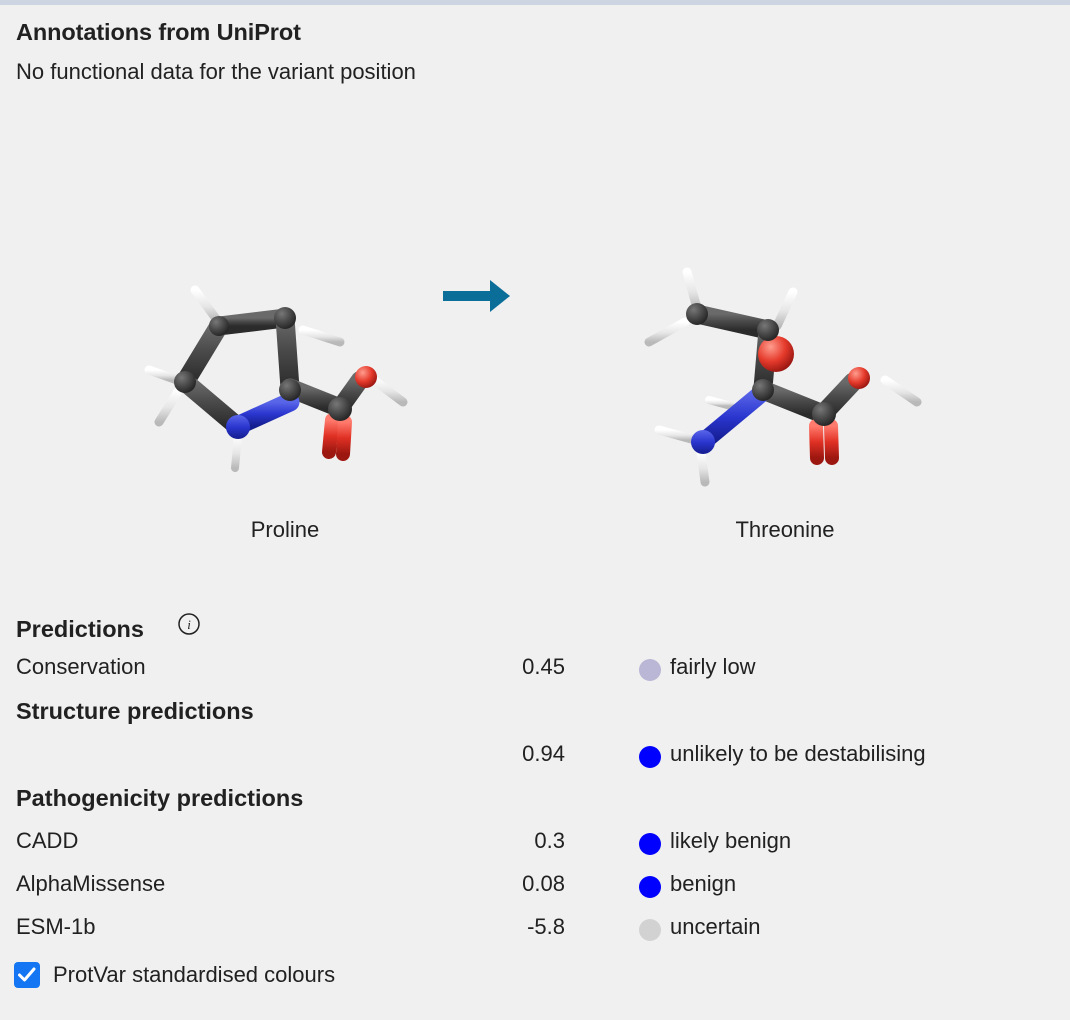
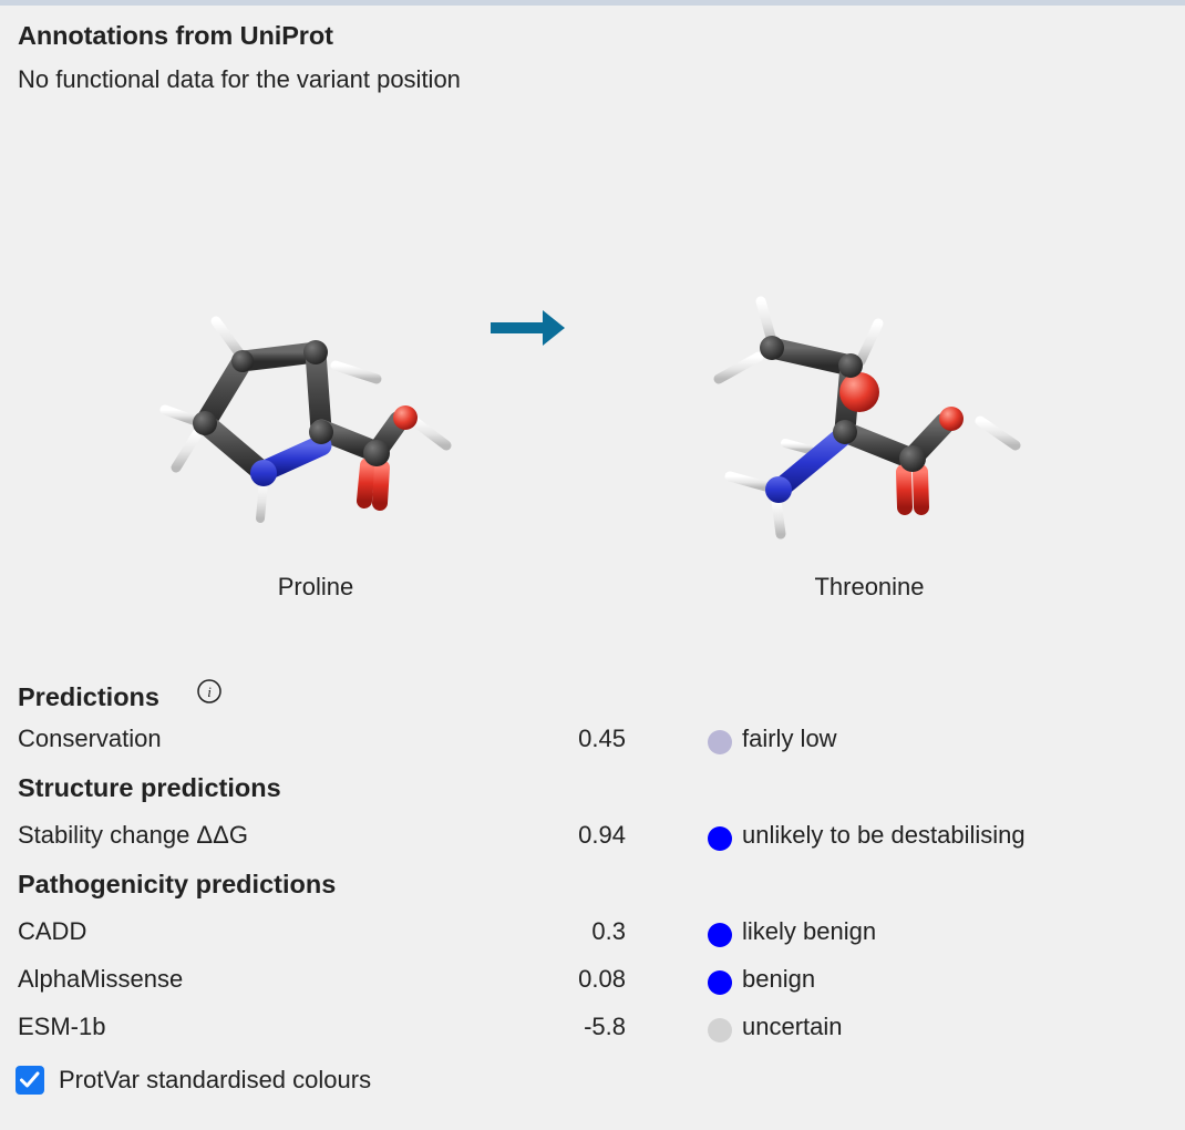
  Annotations from UniProt
  No functional data for the variant position
  Proline
  Threonine
  Predictions
  i
  Conservation
  0.45
  fairly low
  Structure predictions
+ Stability change ΔΔG
  0.94
  unlikely to be destabilising
  Pathogenicity predictions
  CADD
  0.3
  likely benign
  AlphaMissense
  0.08
  benign
  ESM-1b
  -5.8
  uncertain
  ProtVar standardised colours
